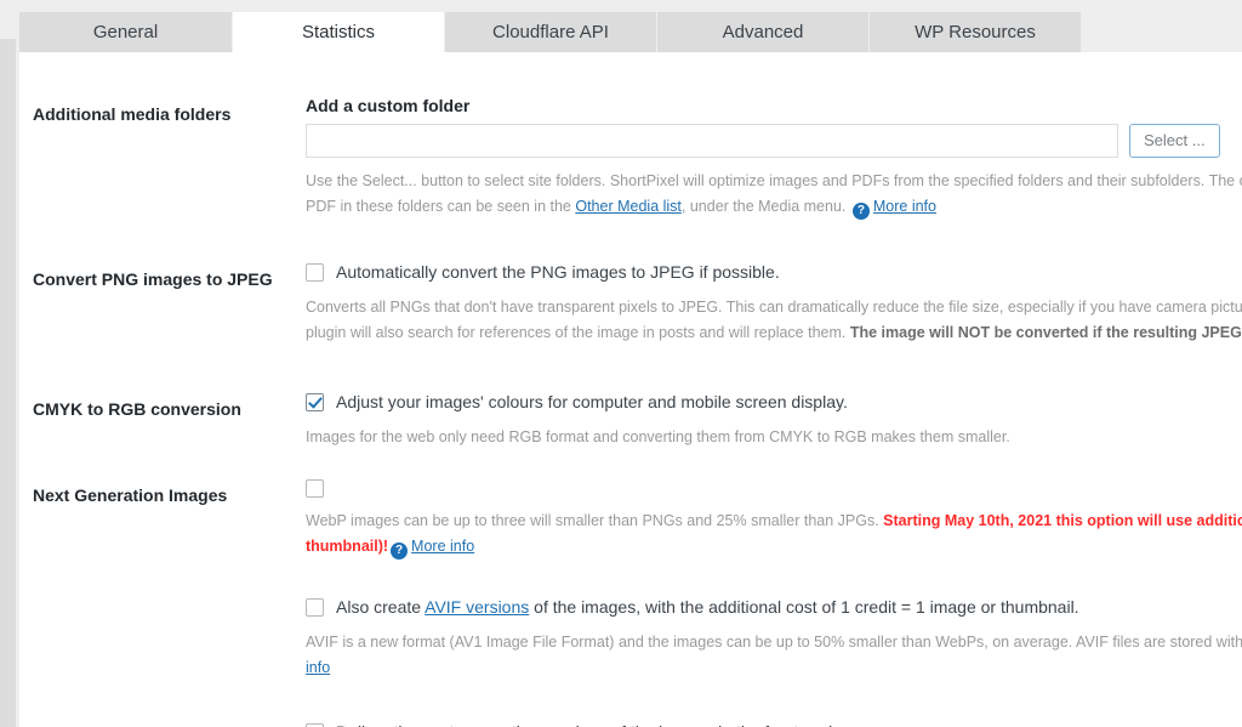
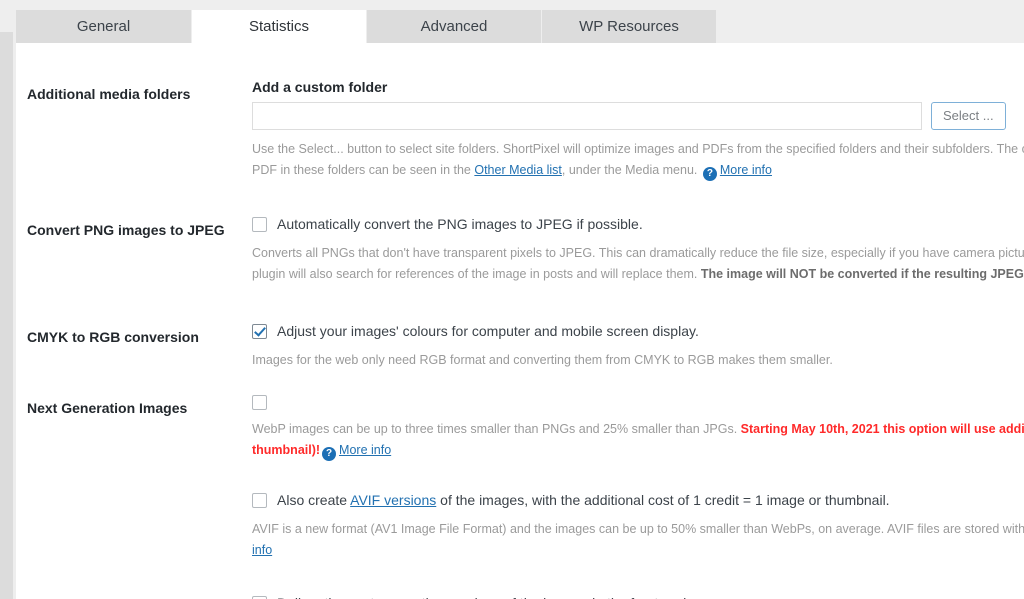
  General
  Statistics
- Cloudflare API
  Advanced
  WP Resources
  Additional media folders
  Add a custom folder
  Select ...
  Use the Select... button to select site folders. ShortPixel will optimize images and PDFs from the specified folders and their subfolders. The
  PDF in these folders can be seen in the Other Media list, under the Media menu. ? More info
  Convert PNG images to JPEG
  Automatically convert the PNG images to JPEG if possible.
  Converts all PNGs that don't have transparent pixels to JPEG. This can dramatically reduce the file size, especially if you have camera pictu
  plugin will also search for references of the image in posts and will replace them. The image will NOT be converted if the resulting JPEG
  CMYK to RGB conversion
  Adjust your images' colours for computer and mobile screen display.
  Images for the web only need RGB format and converting them from CMYK to RGB makes them smaller.
  Next Generation Images
- WebP images can be up to three will smaller than PNGs and 25% smaller than JPGs. Starting May 10th, 2021 this option will use additi
+ WebP images can be up to three times smaller than PNGs and 25% smaller than JPGs. Starting May 10th, 2021 this option will use addi
  thumbnail)! ? More info
  Also create AVIF versions of the images, with the additional cost of 1 credit = 1 image or thumbnail.
  AVIF is a new format (AV1 Image File Format) and the images can be up to 50% smaller than WebPs, on average. AVIF files are stored with
  info
